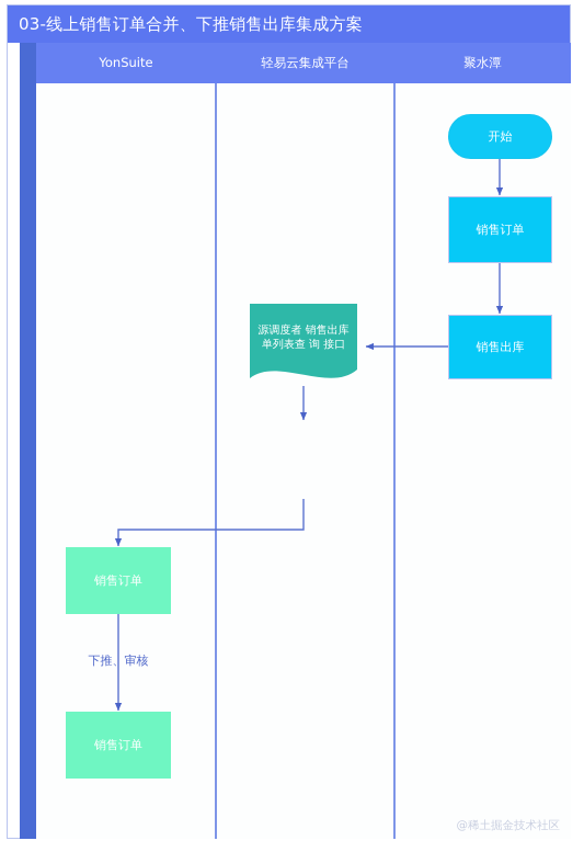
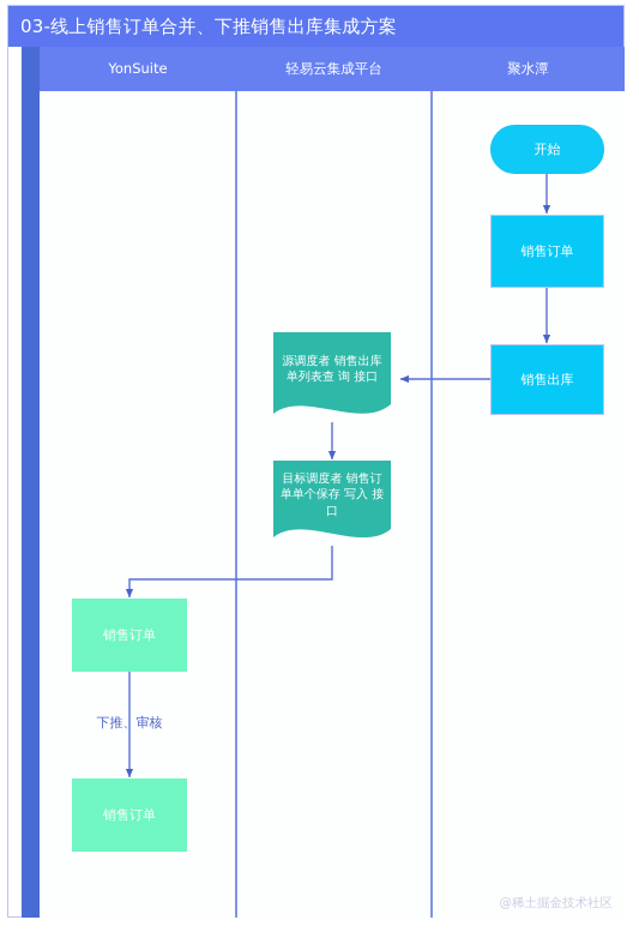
  03-线上销售订单合并、下推销售出库集成方案
  YonSuite
  轻易云集成平台
  聚水潭
  开始
  销售订单
  销售出库
  源调度者 销售出库单列表查 询 接口
+ 目标调度者 销售订单单个保存 写入 接口
  销售订单
  下推、审核
  销售订单
  @稀土掘金技术社区
